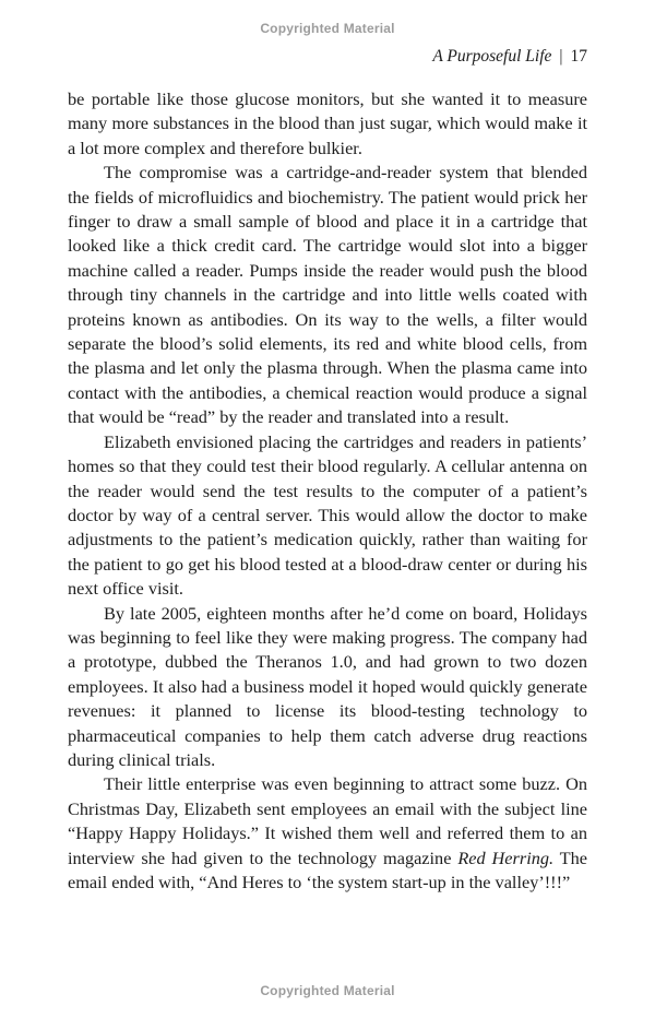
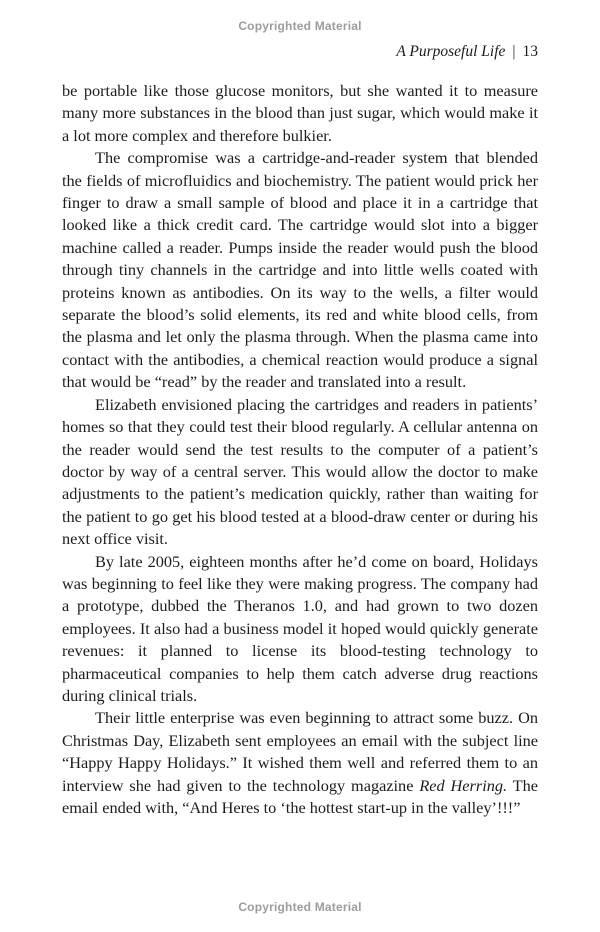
  Copyrighted Material
- A Purposeful Life | 17
+ A Purposeful Life | 13
  be portable like those glucose monitors, but she wanted it to measure many more substances in the blood than just sugar, which would make it a lot more complex and therefore bulkier.
  The compromise was a cartridge-and-reader system that blended the fields of microfluidics and biochemistry. The patient would prick her finger to draw a small sample of blood and place it in a cartridge that looked like a thick credit card. The cartridge would slot into a bigger machine called a reader. Pumps inside the reader would push the blood through tiny channels in the cartridge and into little wells coated with proteins known as antibodies. On its way to the wells, a filter would separate the blood’s solid elements, its red and white blood cells, from the plasma and let only the plasma through. When the plasma came into contact with the antibodies, a chemical reaction would produce a signal that would be “read” by the reader and translated into a result.
  Elizabeth envisioned placing the cartridges and readers in patients’ homes so that they could test their blood regularly. A cellular antenna on the reader would send the test results to the computer of a patient’s doctor by way of a central server. This would allow the doctor to make adjustments to the patient’s medication quickly, rather than waiting for the patient to go get his blood tested at a blood-draw center or during his next office visit.
  By late 2005, eighteen months after he’d come on board, Holidays was beginning to feel like they were making progress. The company had a prototype, dubbed the Theranos 1.0, and had grown to two dozen employees. It also had a business model it hoped would quickly generate revenues: it planned to license its blood-testing technology to pharmaceutical companies to help them catch adverse drug reactions during clinical trials.
- Their little enterprise was even beginning to attract some buzz. On Christmas Day, Elizabeth sent employees an email with the subject line “Happy Happy Holidays.” It wished them well and referred them to an interview she had given to the technology magazine Red Herring. The email ended with, “And Heres to ‘the system start-up in the valley’!!!”
+ Their little enterprise was even beginning to attract some buzz. On Christmas Day, Elizabeth sent employees an email with the subject line “Happy Happy Holidays.” It wished them well and referred them to an interview she had given to the technology magazine Red Herring. The email ended with, “And Heres to ‘the hottest start-up in the valley’!!!”
  Copyrighted Material
